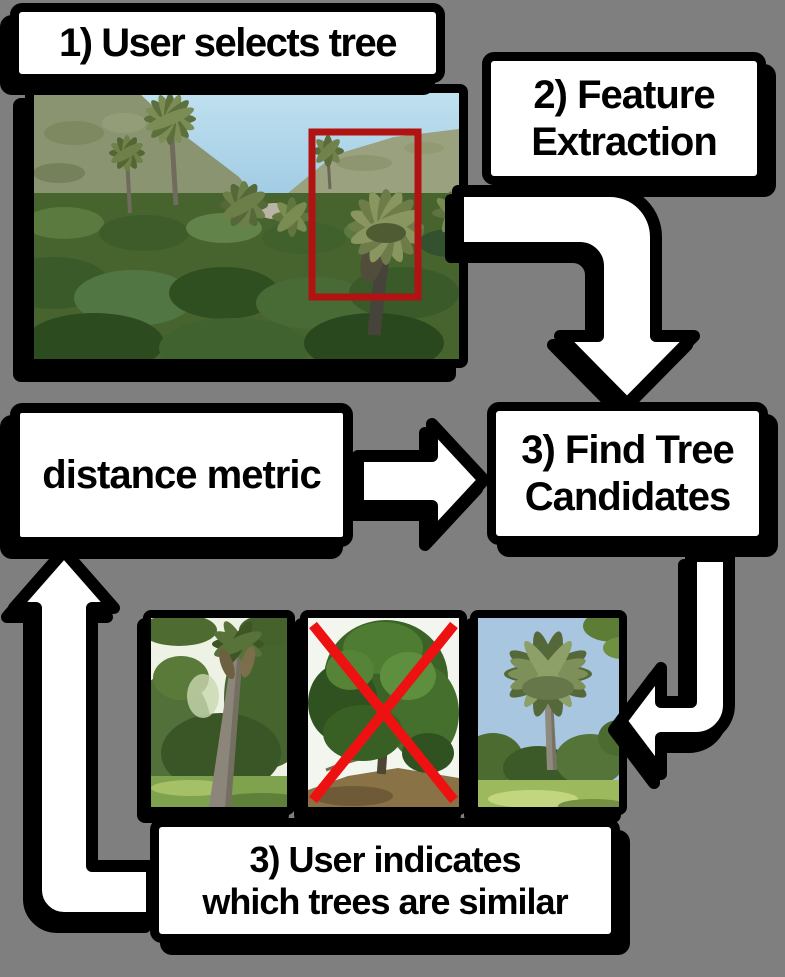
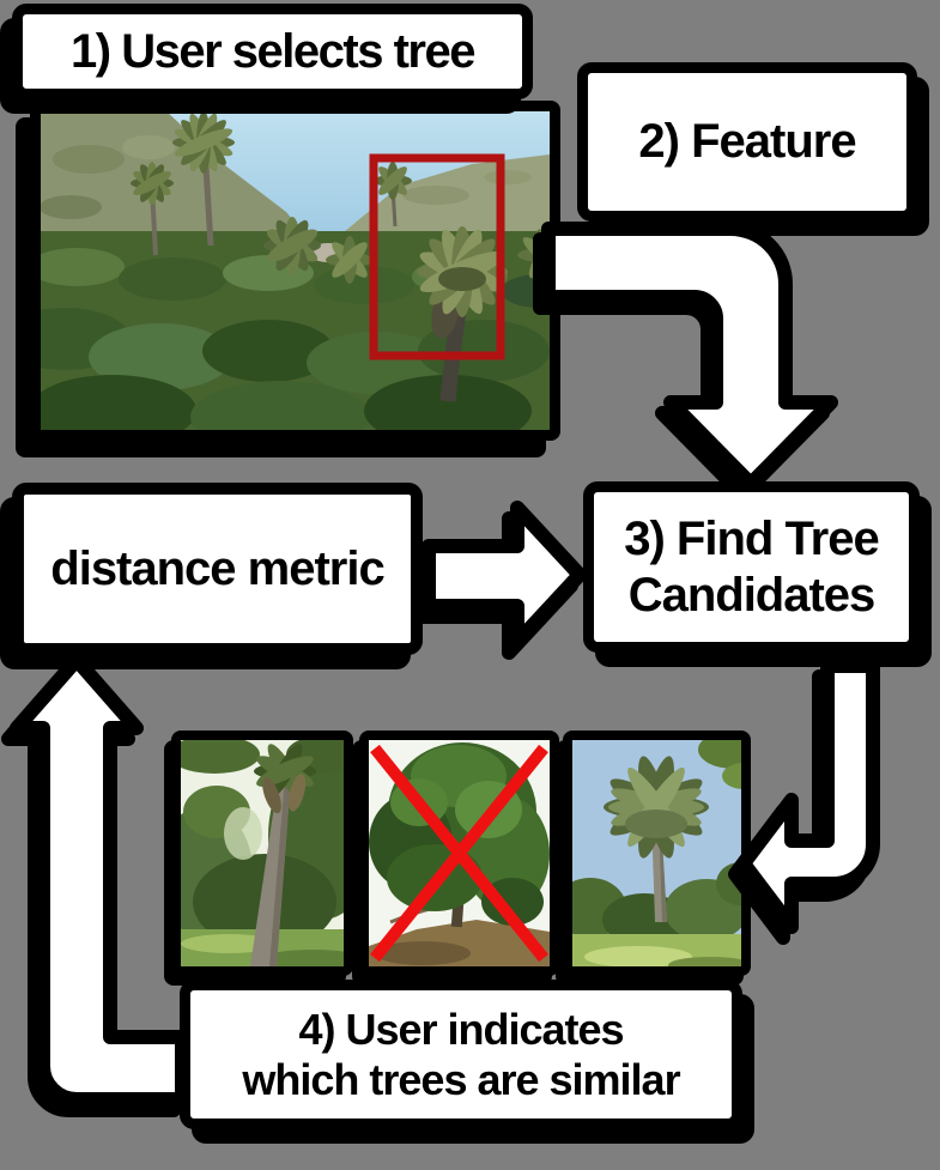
  1) User selects tree
  2) Feature
- Extraction
  3) Find Tree
  Candidates
  distance metric
- 3) User indicates
+ 4) User indicates
  which trees are similar
